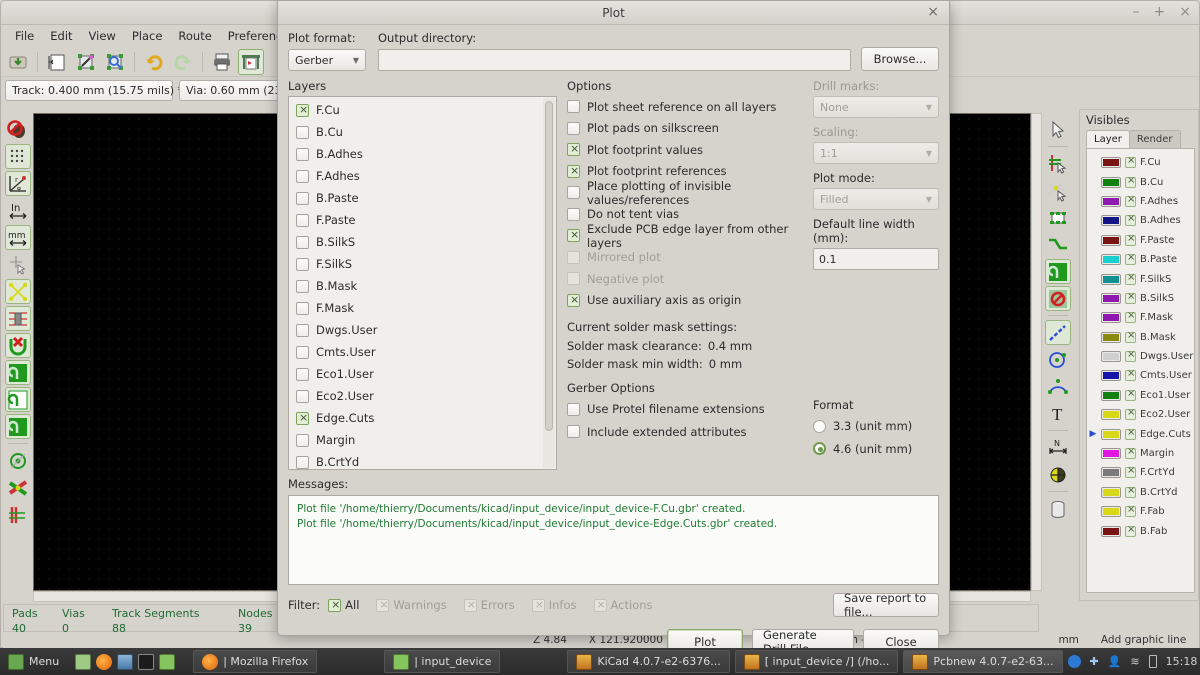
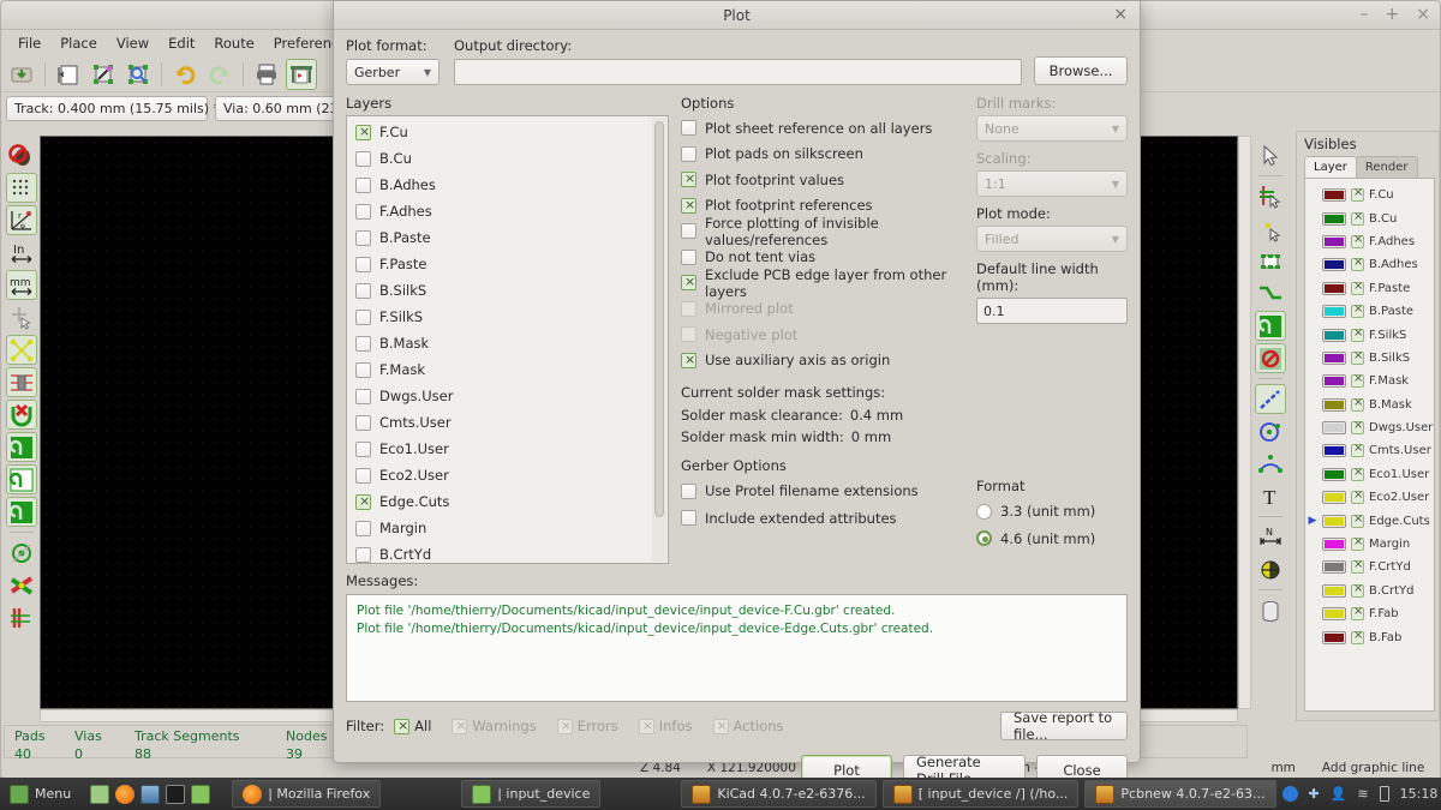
  –
  +
  ×
  File
- Edit
+ Place
  View
- Place
+ Edit
  Route
  Preferen
  Track: 0.400 mm (15.75 mils)
  Via: 0.60 mm (2
  r
  In
  mm
  T
  N
  Visibles
  Layer
  Render
  F.Cu
  B.Cu
  F.Adhes
  B.Adhes
  F.Paste
  B.Paste
  F.SilkS
  B.SilkS
  F.Mask
  B.Mask
  Dwgs.User
  Cmts.User
  Eco1.User
  Eco2.User
  ▶
  Edge.Cuts
  Margin
  F.CrtYd
  B.CrtYd
  F.Fab
  B.Fab
  Pads
  40
  Vias
  0
  Track Segments
  88
  Nodes
  39
  Z 4.84
  mm
  Add graphic line
  Plot
  ×
  Plot format:
  Gerber
  ▼
  Output directory:
  Browse...
  Layers
  F.Cu
  B.Cu
  B.Adhes
  F.Adhes
  B.Paste
  F.Paste
  B.SilkS
  F.SilkS
  B.Mask
  F.Mask
  Dwgs.User
  Cmts.User
  Eco1.User
  Eco2.User
  Edge.Cuts
  Margin
  B.CrtYd
  Options
  Plot sheet reference on all layers
  Plot pads on silkscreen
  Plot footprint values
  Plot footprint references
- Place plotting of invisible values/references
+ Force plotting of invisible values/references
  Do not tent vias
  Exclude PCB edge layer from other layers
  Mirrored plot
  Negative plot
  Use auxiliary axis as origin
  Current solder mask settings:
  Solder mask clearance:
  0.4 mm
  Solder mask min width:
  0 mm
  Drill marks:
  None
  ▼
  Scaling:
  1:1
  ▼
  Plot mode:
  Filled
  ▼
  Default line width (mm):
  0.1
  Gerber Options
  Use Protel filename extensions
  Include extended attributes
  Format
  3.3 (unit mm)
  4.6 (unit mm)
  Messages:
  Plot file '/home/thierry/Documents/kicad/input_device/input_device-F.Cu.gbr' created.
  Plot file '/home/thierry/Documents/kicad/input_device/input_device-Edge.Cuts.gbr' created.
  Filter:
  All
  Warnings
  Errors
  Infos
  Actions
  Save report to file...
  Plot
  Close
  Menu
  | Mozilla Firefox
  | input_device
  KiCad 4.0.7-e2-6376...
  [ input_device /] (/ho...
  Pcbnew 4.0.7-e2-63...
  ✚
  👤
  ≋
  15:18
